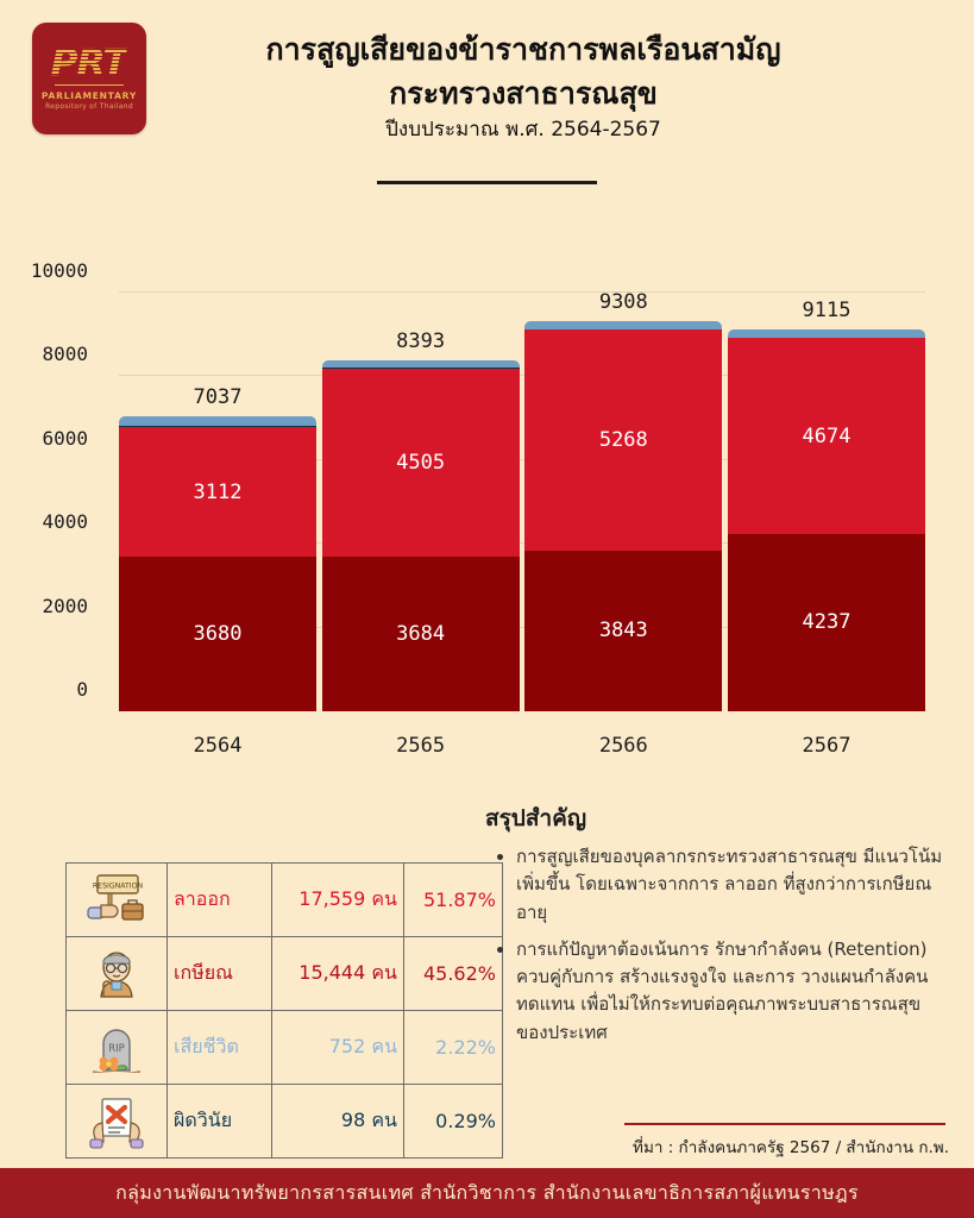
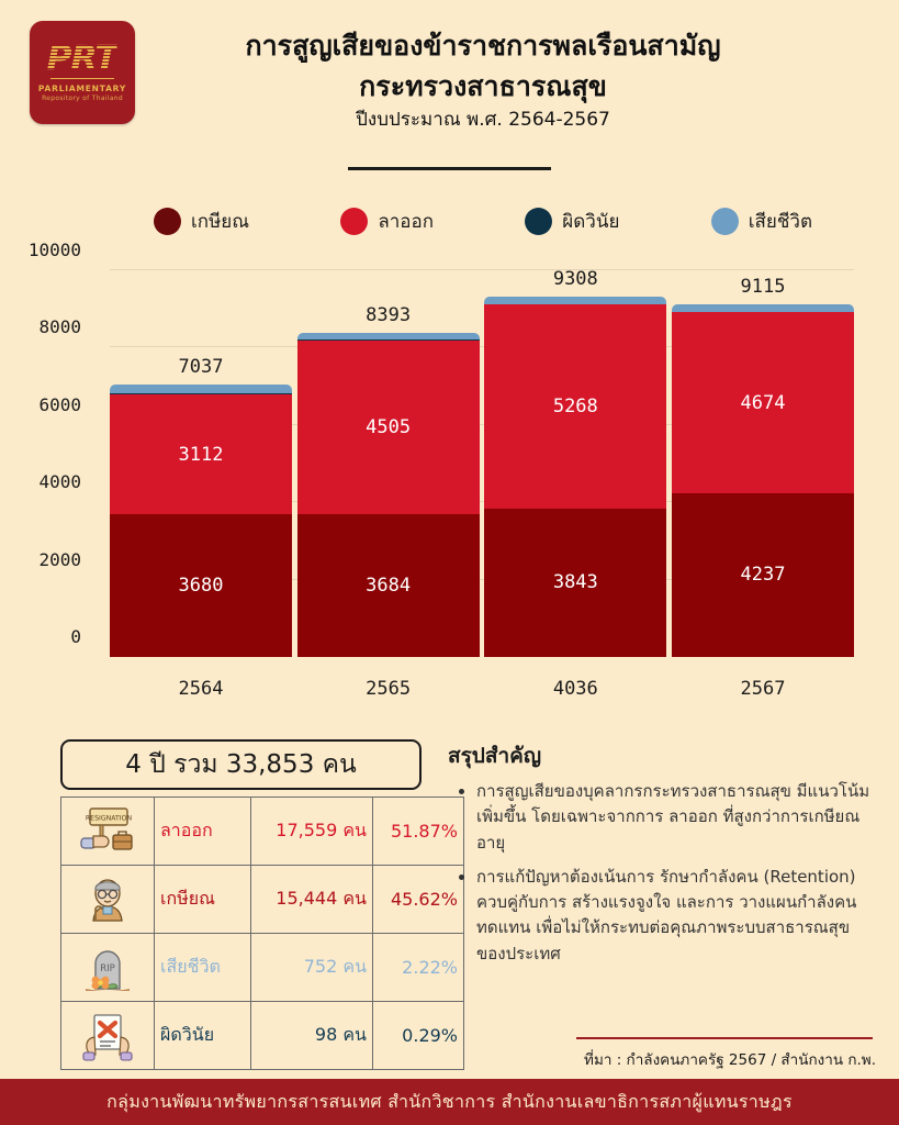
  PRT
  PARLIAMENTARY
  การสูญเสียของข้าราชการพลเรือนสามัญ
  กระทรวงสาธารณสุข
  ปีงบประมาณ พ.ศ. 2564-2567
+ เกษียณ
+ ลาออก
+ ผิดวินัย
+ เสียชีวิต
  0
  2000
  4000
  6000
  8000
  10000
  3112
  3680
  7037
  2564
  4505
  3684
  8393
  2565
  5268
  3843
  9308
- 2566
+ 4036
  4674
  4237
  9115
  2567
+ 4 ปี รวม 33,853 คน
  	เกษียณ	15,444 คน	45.62%
  RIP	เสียชีวิต	752 คน	2.22%
  	ผิดวินัย	98 คน	0.29%
  สรุปสำคัญ
  การสูญเสียของบุคลากรกระทรวงสาธารณสุข มีแนวโน้มเพิ่มขึ้น โดยเฉพาะจากการ ลาออก ที่สูงกว่าการเกษียณอายุ
  การแก้ปัญหาต้องเน้นการ รักษากำลังคน (Retention) ควบคู่กับการ สร้างแรงจูงใจ และการ วางแผนกำลังคนทดแทน เพื่อไม่ให้กระทบต่อคุณภาพระบบสาธารณสุขของประเทศ
  ที่มา : กำลังคนภาครัฐ 2567 / สำนักงาน ก.พ.
  กลุ่มงานพัฒนาทรัพยากรสารสนเทศ สำนักวิชาการ สำนักงานเลขาธิการสภาผู้แทนราษฎร
